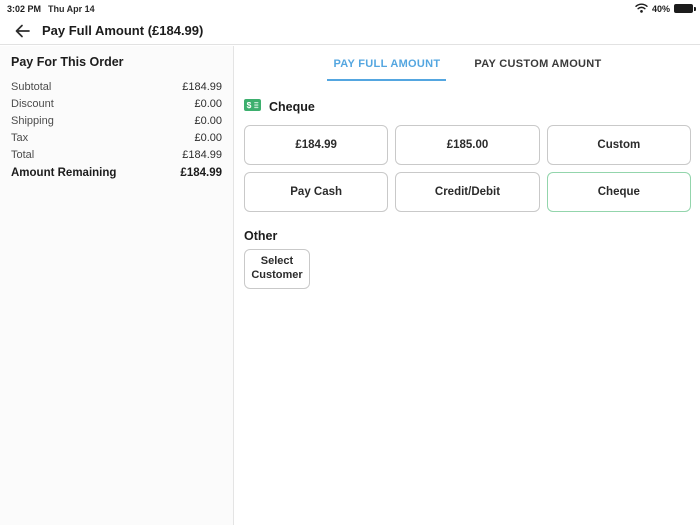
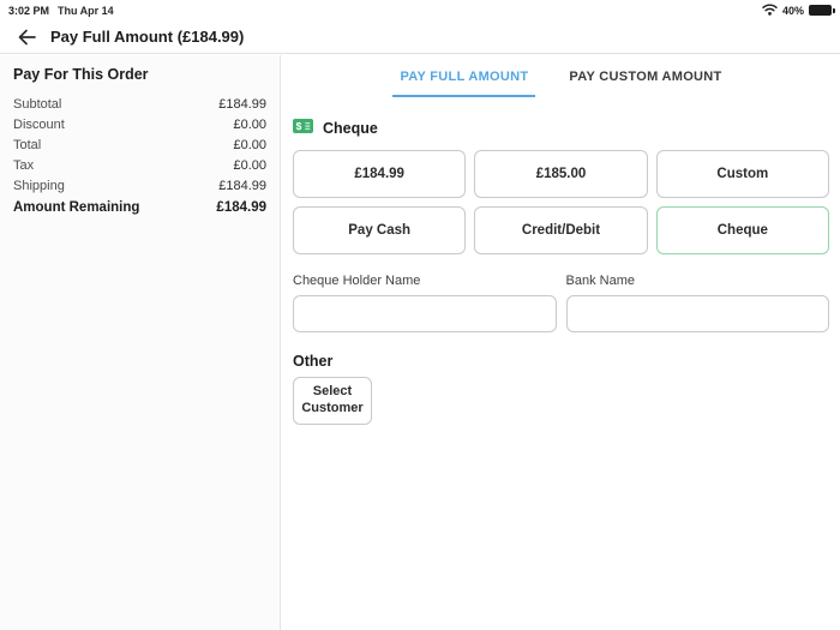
  3:02 PM
  Thu Apr 14
  40%
  Pay Full Amount (£184.99)
  Pay For This Order
  Subtotal
  £184.99
  Discount
  £0.00
- Shipping
+ Total
  £0.00
  Tax
  £0.00
- Total
+ Shipping
  £184.99
  Amount Remaining
  £184.99
  PAY FULL AMOUNT
  PAY CUSTOM AMOUNT
  $
  Cheque
  £184.99
  £185.00
  Custom
  Pay Cash
  Credit/Debit
  Cheque
+ Cheque Holder Name
+ Bank Name
  Other
  Select Customer
